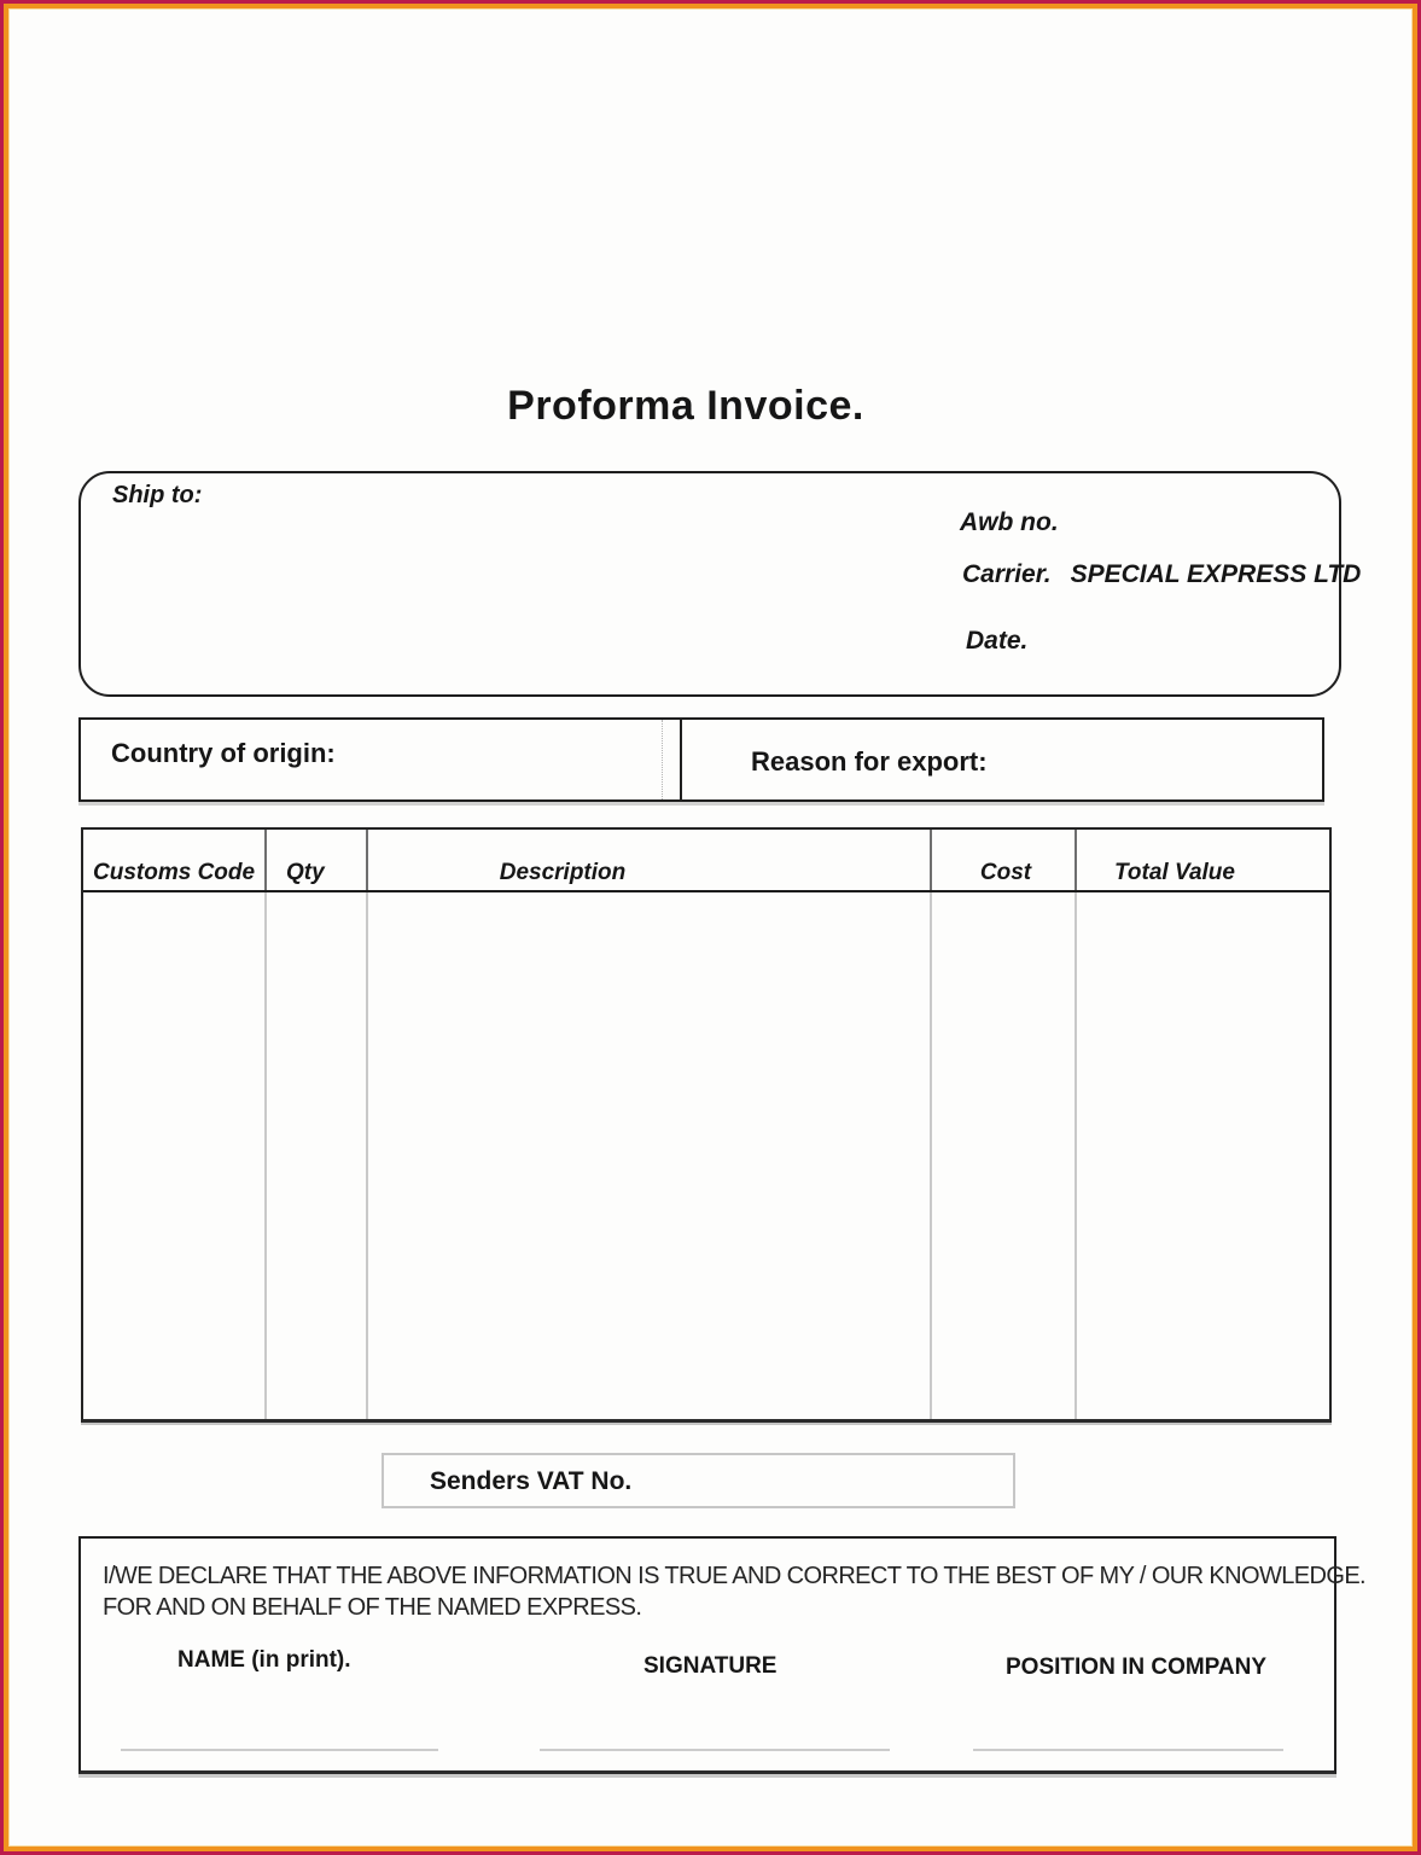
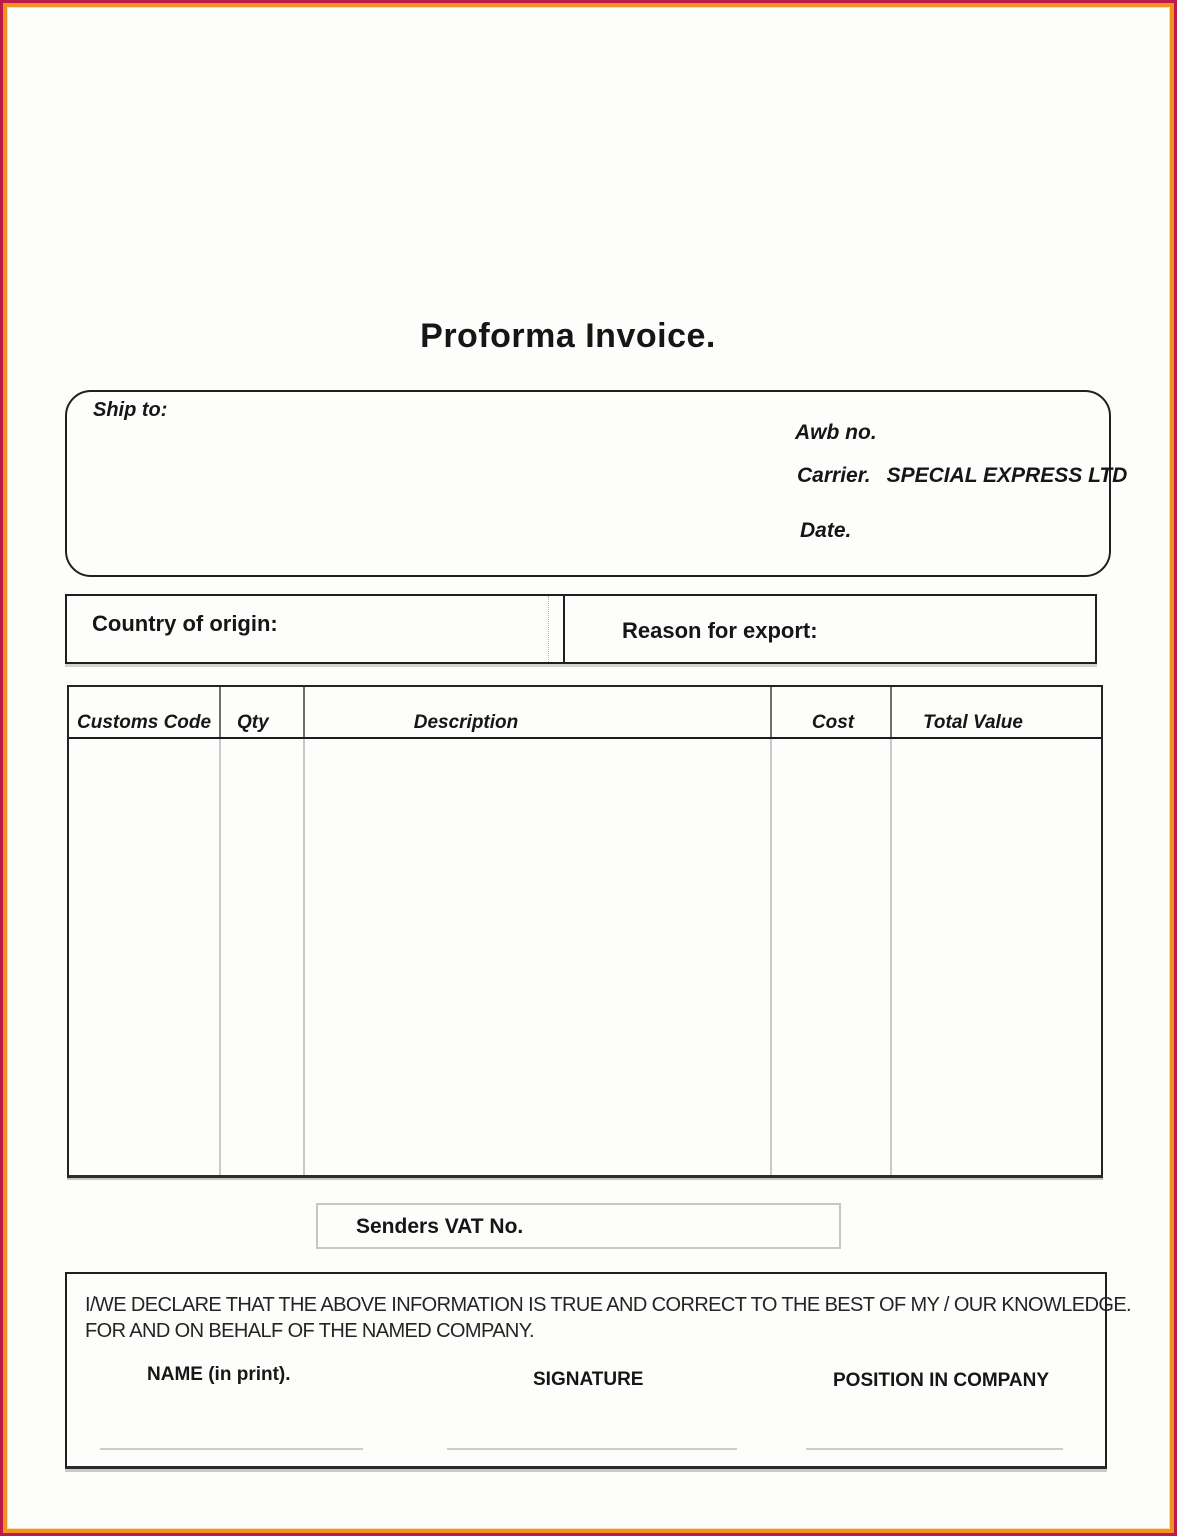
  Proforma Invoice.
  Ship to:
  Awb no.
  Carrier. SPECIAL EXPRESS LTD
  Date.
  Country of origin:
  Reason for export:
  Customs Code
  Qty
  Description
  Cost
  Total Value
  Senders VAT No.
  I/WE DECLARE THAT THE ABOVE INFORMATION IS TRUE AND CORRECT TO THE BEST OF MY / OUR KNOWLEDGE.
- FOR AND ON BEHALF OF THE NAMED EXPRESS.
+ FOR AND ON BEHALF OF THE NAMED COMPANY.
  NAME (in print).
  SIGNATURE
  POSITION IN COMPANY
